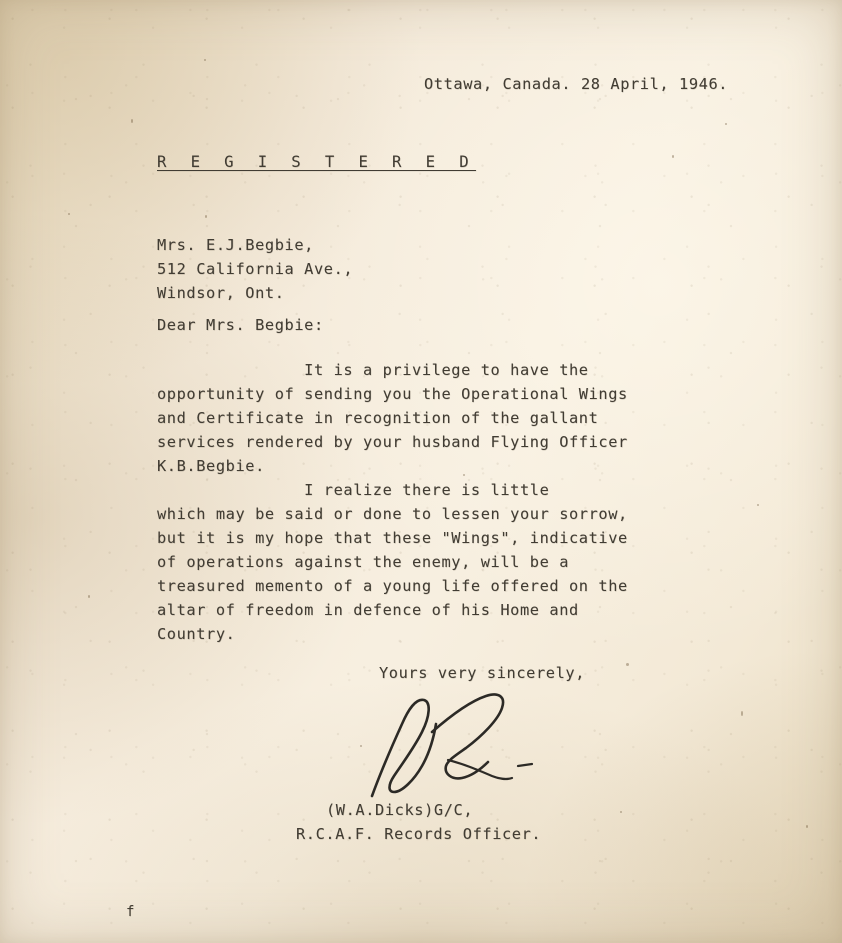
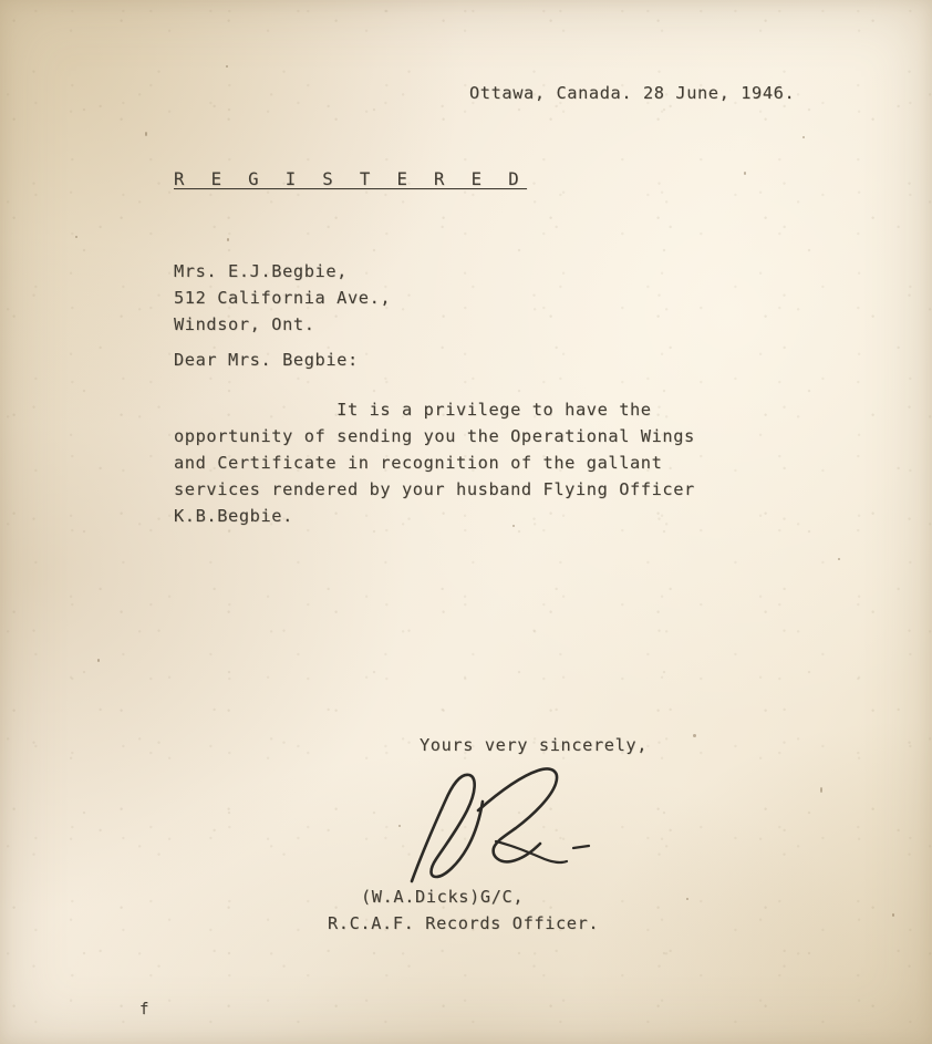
- Ottawa, Canada. 28 April, 1946.
+ Ottawa, Canada. 28 June, 1946.
  R E G I S T E R E D
  Mrs. E.J.Begbie,
  512 California Ave.,
  Windsor, Ont.
  Dear Mrs. Begbie:
  It is a privilege to have the
  opportunity of sending you the Operational Wings
  and Certificate in recognition of the gallant
  services rendered by your husband Flying Officer
  K.B.Begbie.
- I realize there is little
- which may be said or done to lessen your sorrow,
- but it is my hope that these "Wings", indicative
- of operations against the enemy, will be a
- treasured memento of a young life offered on the
- altar of freedom in defence of his Home and
- Country.
  Yours very sincerely,
  (W.A.Dicks)G/C,
  R.C.A.F. Records Officer.
  f
